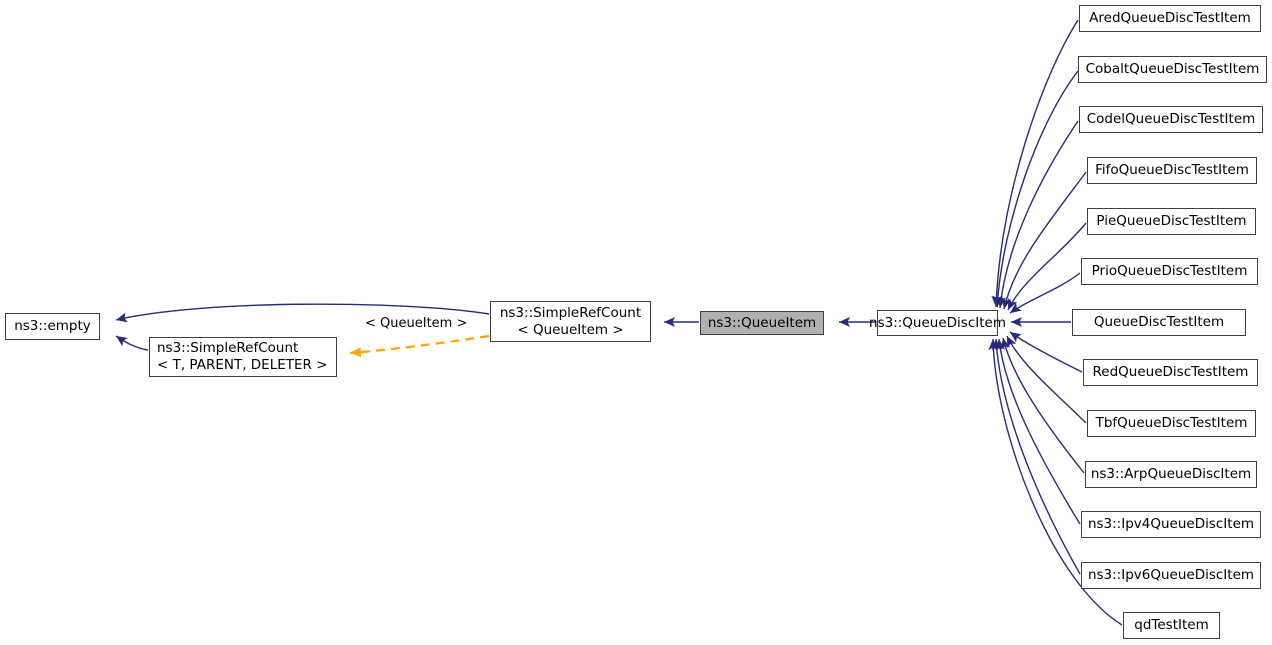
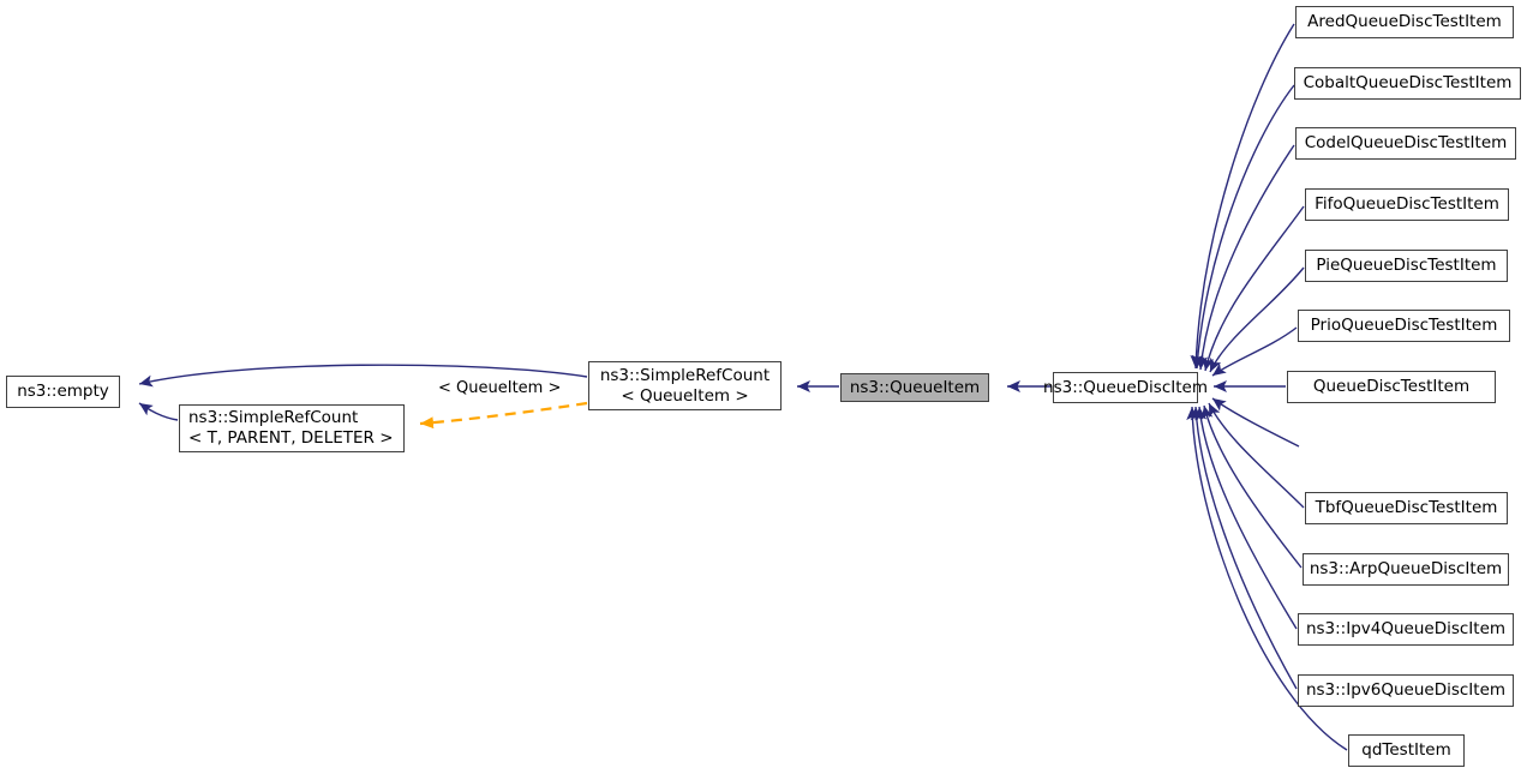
  ns3::empty
  ns3::SimpleRefCount
  < T, PARENT, DELETER >
  < QueueItem >
  ns3::SimpleRefCount
  < QueueItem >
  ns3::QueueItem
  ns3::QueueDiscItem
  AredQueueDiscTestItem
  CobaltQueueDiscTestItem
  CodelQueueDiscTestItem
  FifoQueueDiscTestItem
  PieQueueDiscTestItem
  PrioQueueDiscTestItem
  QueueDiscTestItem
- RedQueueDiscTestItem
  TbfQueueDiscTestItem
  ns3::ArpQueueDiscItem
  ns3::Ipv4QueueDiscItem
  ns3::Ipv6QueueDiscItem
  qdTestItem
